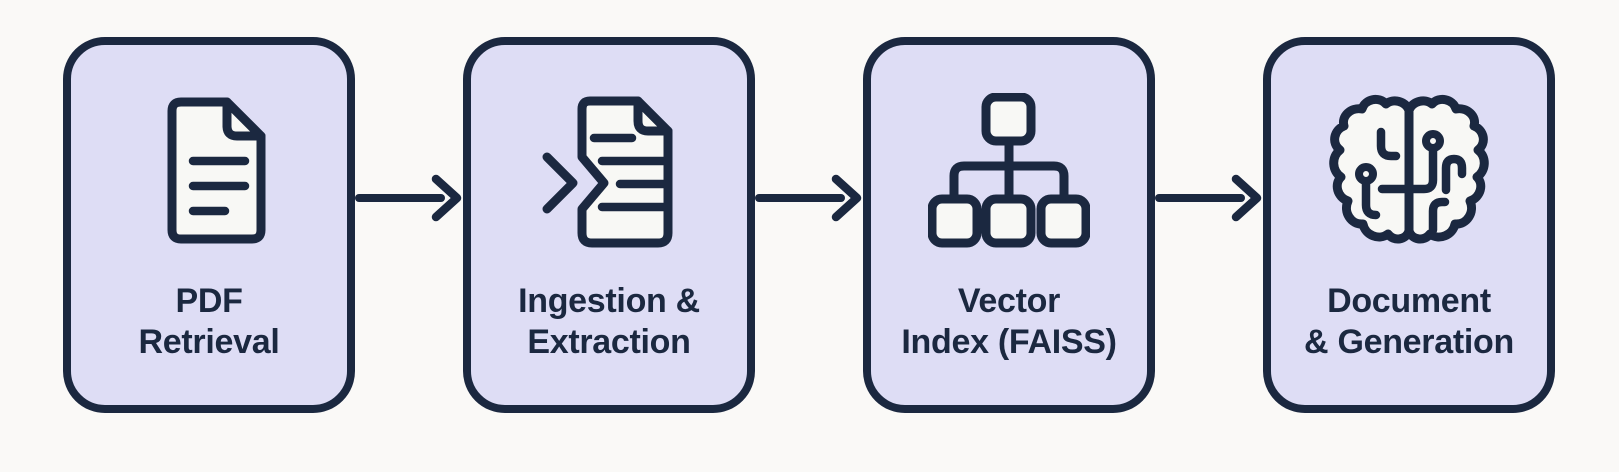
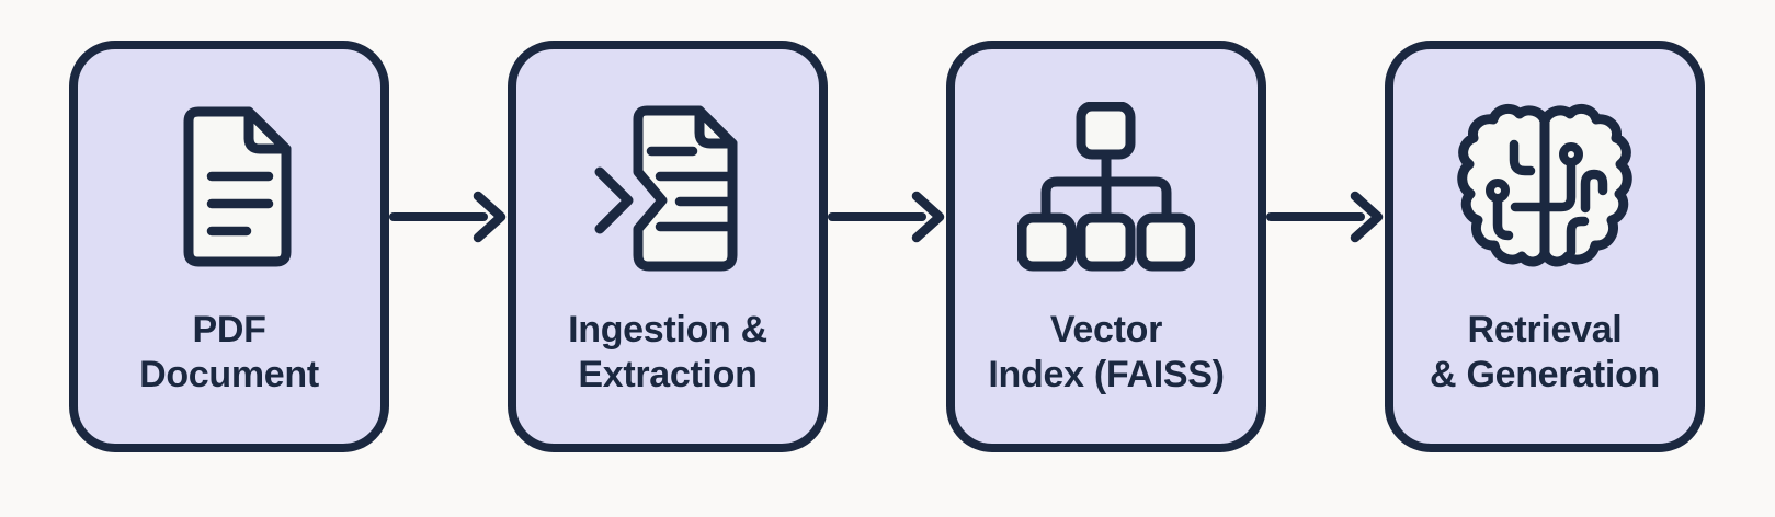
  PDF
- Retrieval
+ Document
  Ingestion &
  Extraction
  Vector
  Index (FAISS)
- Document
+ Retrieval
  & Generation
